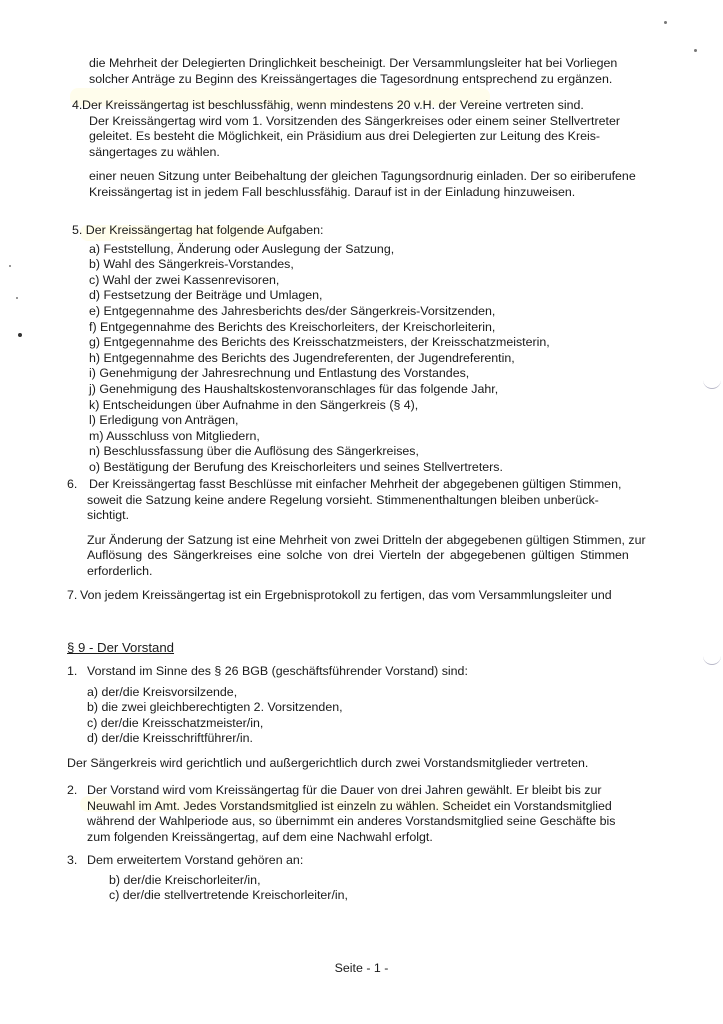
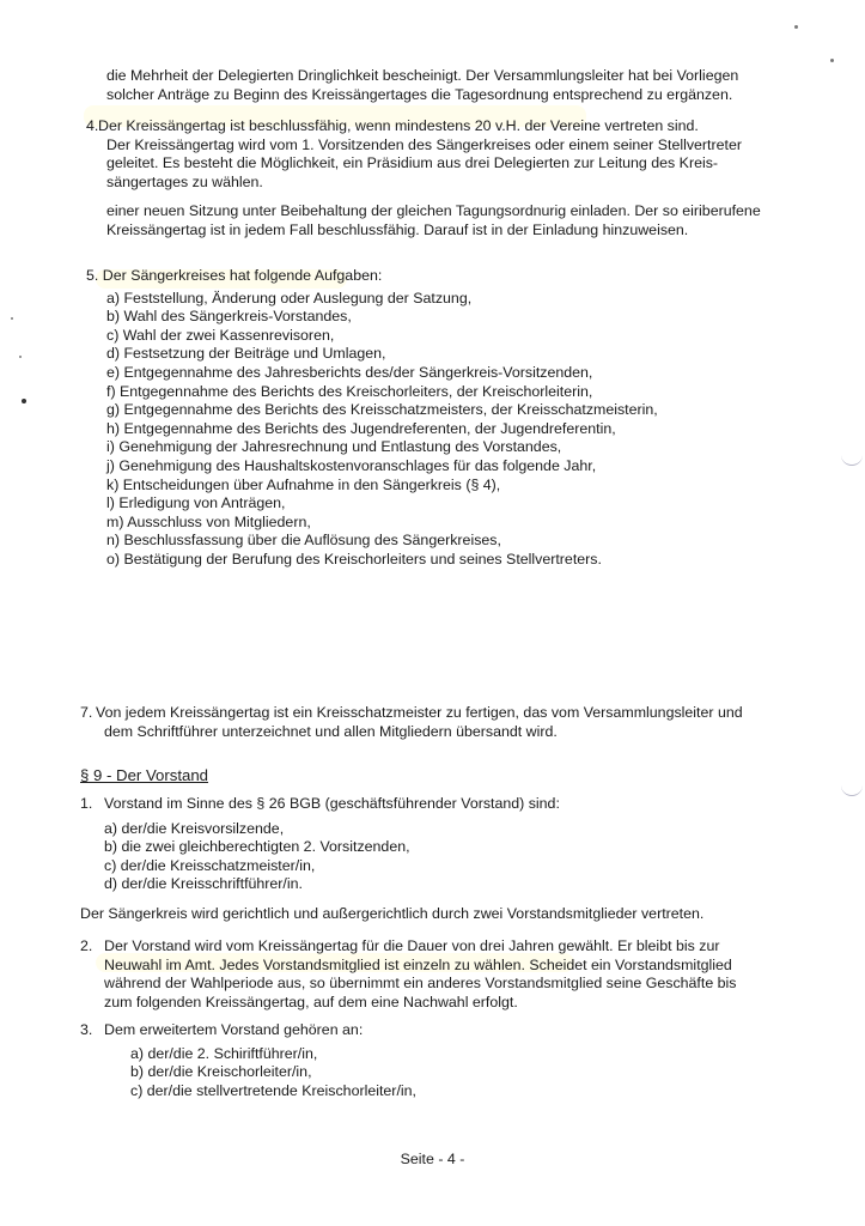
  die Mehrheit der Delegierten Dringlichkeit bescheinigt. Der Versammlungsleiter hat bei Vorliegen
  solcher Anträge zu Beginn des Kreissängertages die Tagesordnung entsprechend zu ergänzen.
  4.
  Der Kreissängertag ist beschlussfähig, wenn mindestens 20 v.H. der Vereine vertreten sind.
  Der Kreissängertag wird vom 1. Vorsitzenden des Sängerkreises oder einem seiner Stellvertreter
  geleitet. Es besteht die Möglichkeit, ein Präsidium aus drei Delegierten zur Leitung des Kreis-
  sängertages zu wählen.
  einer neuen Sitzung unter Beibehaltung der gleichen Tagungsordnurig einladen. Der so eiriberufene
  Kreissängertag ist in jedem Fall beschlussfähig. Darauf ist in der Einladung hinzuweisen.
- 5. Der Kreissängertag hat folgende Aufgaben:
+ 5. Der Sängerkreises hat folgende Aufgaben:
  a) Feststellung, Änderung oder Auslegung der Satzung,
  b) Wahl des Sängerkreis-Vorstandes,
  c) Wahl der zwei Kassenrevisoren,
  d) Festsetzung der Beiträge und Umlagen,
  e) Entgegennahme des Jahresberichts des/der Sängerkreis-Vorsitzenden,
  f) Entgegennahme des Berichts des Kreischorleiters, der Kreischorleiterin,
  g) Entgegennahme des Berichts des Kreisschatzmeisters, der Kreisschatzmeisterin,
  h) Entgegennahme des Berichts des Jugendreferenten, der Jugendreferentin,
  i) Genehmigung der Jahresrechnung und Entlastung des Vorstandes,
  j) Genehmigung des Haushaltskostenvoranschlages für das folgende Jahr,
  k) Entscheidungen über Aufnahme in den Sängerkreis (§ 4),
  l) Erledigung von Anträgen,
  m) Ausschluss von Mitgliedern,
  n) Beschlussfassung über die Auflösung des Sängerkreises,
  o) Bestätigung der Berufung des Kreischorleiters und seines Stellvertreters.
- 6.
- Der Kreissängertag fasst Beschlüsse mit einfacher Mehrheit der abgegebenen gültigen Stimmen,
- soweit die Satzung keine andere Regelung vorsieht. Stimmenenthaltungen bleiben unberück-
- sichtigt.
- Zur Änderung der Satzung ist eine Mehrheit von zwei Dritteln der abgegebenen gültigen Stimmen, zur
- Auflösung des Sängerkreises eine solche von drei Vierteln der abgegebenen gültigen Stimmen
- erforderlich.
  7.
- Von jedem Kreissängertag ist ein Ergebnisprotokoll zu fertigen, das vom Versammlungsleiter und
+ Von jedem Kreissängertag ist ein Kreisschatzmeister zu fertigen, das vom Versammlungsleiter und
+ dem Schriftführer unterzeichnet und allen Mitgliedern übersandt wird.
  § 9 - Der Vorstand
  1.
  Vorstand im Sinne des § 26 BGB (geschäftsführender Vorstand) sind:
  a) der/die Kreisvorsilzende,
  b) die zwei gleichberechtigten 2. Vorsitzenden,
  c) der/die Kreisschatzmeister/in,
  d) der/die Kreisschriftführer/in.
  Der Sängerkreis wird gerichtlich und außergerichtlich durch zwei Vorstandsmitglieder vertreten.
  2.
  Der Vorstand wird vom Kreissängertag für die Dauer von drei Jahren gewählt. Er bleibt bis zur
  Neuwahl im Amt. Jedes Vorstandsmitglied ist einzeln zu wählen. Scheidet ein Vorstandsmitglied
  während der Wahlperiode aus, so übernimmt ein anderes Vorstandsmitglied seine Geschäfte bis
  zum folgenden Kreissängertag, auf dem eine Nachwahl erfolgt.
  3.
  Dem erweitertem Vorstand gehören an:
+ a) der/die 2. Schiriftführer/in,
  b) der/die Kreischorleiter/in,
  c) der/die stellvertretende Kreischorleiter/in,
- Seite - 1 -
+ Seite - 4 -
